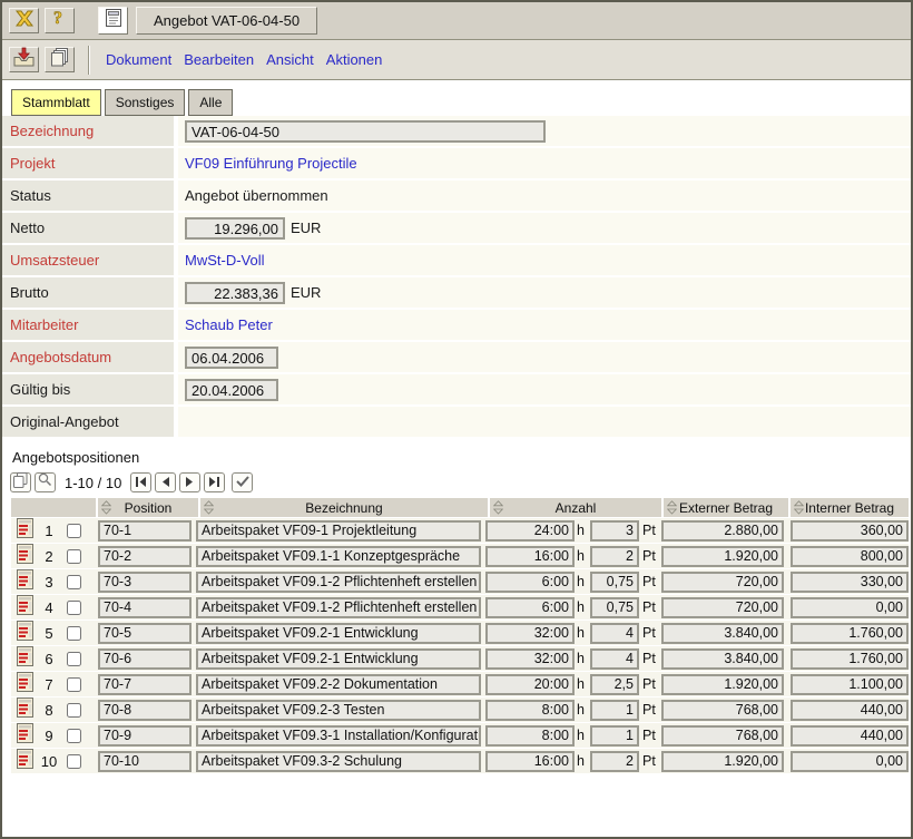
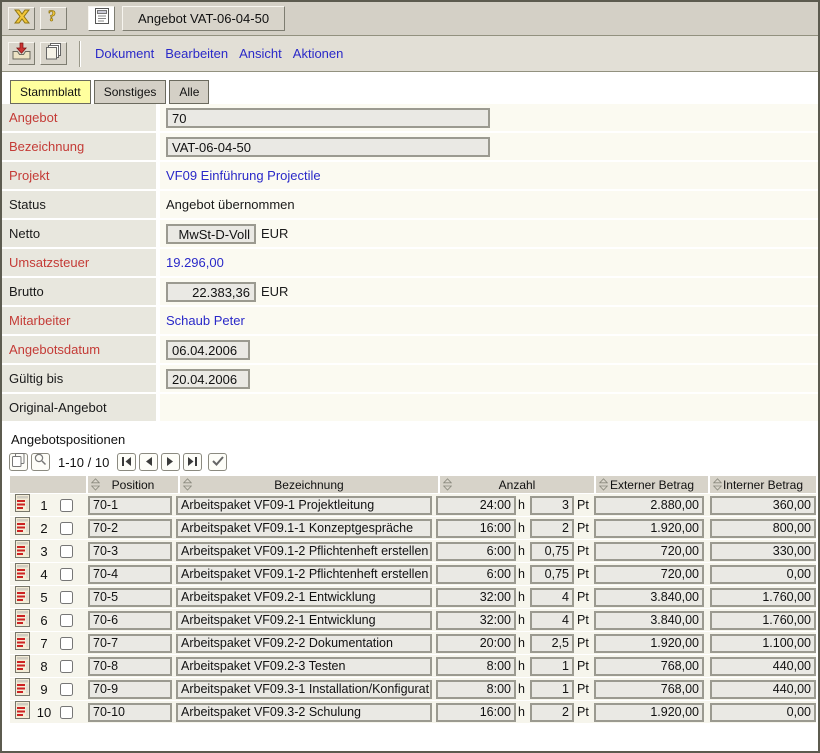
  ?
  Angebot VAT-06-04-50
  Dokument
  Bearbeiten
  Ansicht
  Aktionen
  Stammblatt
  Sonstiges
  Alle
+ Angebot
+ 70
  Bezeichnung
  VAT-06-04-50
  Projekt
  VF09 Einführung Projectile
  Status
  Angebot übernommen
  Netto
- 19.296,00
+ MwSt-D-Voll
  EUR
  Umsatzsteuer
- MwSt-D-Voll
+ 19.296,00
  Brutto
  22.383,36
  EUR
  Mitarbeiter
  Schaub Peter
  Angebotsdatum
  06.04.2006
  Gültig bis
  20.04.2006
  Original-Angebot
  Angebotspositionen
  1-10 / 10
  Position
  Bezeichnung
  Anzahl
  Externer Betrag
  Interner Betrag
  1
  70-1
  Arbeitspaket VF09-1 Projektleitung
  24:00
  h
  3
  Pt
  2.880,00
  360,00
  2
  70-2
  Arbeitspaket VF09.1-1 Konzeptgespräche
  16:00
  h
  2
  Pt
  1.920,00
  800,00
  3
  70-3
  Arbeitspaket VF09.1-2 Pflichtenheft erstellen
  6:00
  h
  0,75
  Pt
  720,00
  330,00
  4
  70-4
  Arbeitspaket VF09.1-2 Pflichtenheft erstellen
  6:00
  h
  0,75
  Pt
  720,00
  0,00
  5
  70-5
  Arbeitspaket VF09.2-1 Entwicklung
  32:00
  h
  4
  Pt
  3.840,00
  1.760,00
  6
  70-6
  Arbeitspaket VF09.2-1 Entwicklung
  32:00
  h
  4
  Pt
  3.840,00
  1.760,00
  7
  70-7
  Arbeitspaket VF09.2-2 Dokumentation
  20:00
  h
  2,5
  Pt
  1.920,00
  1.100,00
  8
  70-8
  Arbeitspaket VF09.2-3 Testen
  8:00
  h
  1
  Pt
  768,00
  440,00
  9
  70-9
  Arbeitspaket VF09.3-1 Installation/Konfigurat
  8:00
  h
  1
  Pt
  768,00
  440,00
  10
  70-10
  Arbeitspaket VF09.3-2 Schulung
  16:00
  h
  2
  Pt
  1.920,00
  0,00
